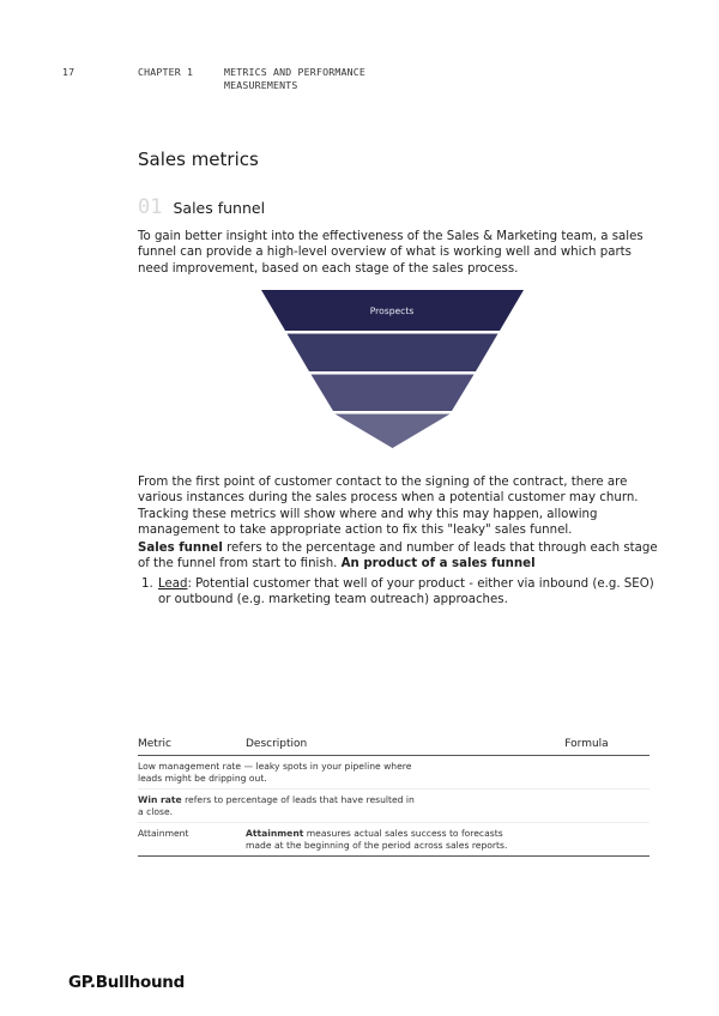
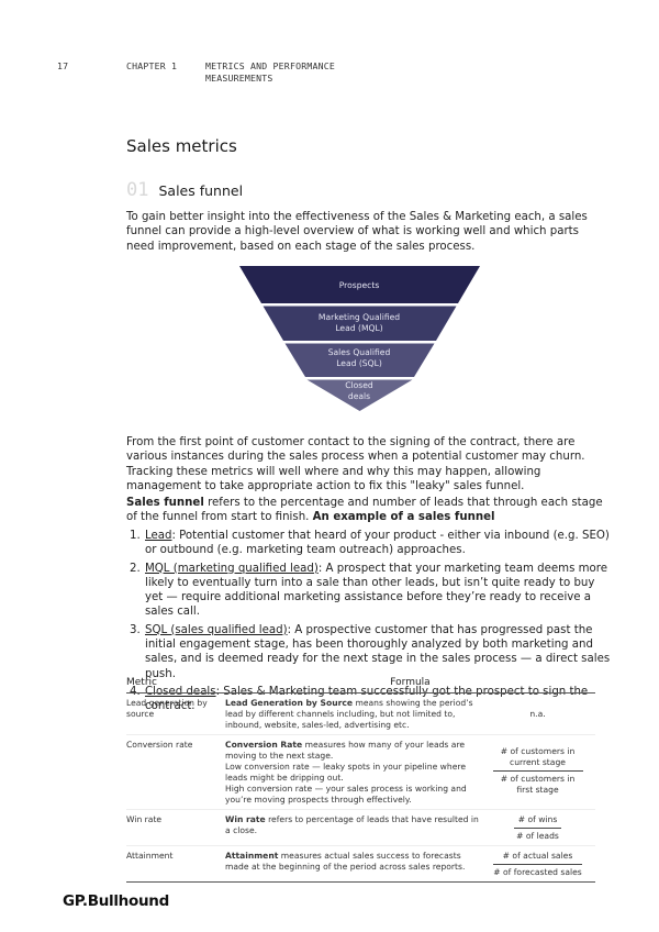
  17
  CHAPTER 1
  METRICS AND PERFORMANCE
  MEASUREMENTS
  Sales metrics
  01
  Sales funnel
- To gain better insight into the effectiveness of the Sales & Marketing team, a sales funnel can provide a high-level overview of what is working well and which parts need improvement, based on each stage of the sales process.
+ To gain better insight into the effectiveness of the Sales & Marketing each, a sales funnel can provide a high-level overview of what is working well and which parts need improvement, based on each stage of the sales process.
  Prospects
+ Marketing Qualified
+ Lead (MQL)
+ Sales Qualified
+ Lead (SQL)
+ Closed
+ deals
- From the first point of customer contact to the signing of the contract, there are various instances during the sales process when a potential customer may churn. Tracking these metrics will show where and why this may happen, allowing management to take appropriate action to fix this "leaky" sales funnel.
+ From the first point of customer contact to the signing of the contract, there are various instances during the sales process when a potential customer may churn. Tracking these metrics will well where and why this may happen, allowing management to take appropriate action to fix this "leaky" sales funnel.
- Sales funnel refers to the percentage and number of leads that through each stage of the funnel from start to finish. An product of a sales funnel
+ Sales funnel refers to the percentage and number of leads that through each stage of the funnel from start to finish. An example of a sales funnel
  1.
- Lead: Potential customer that well of your product - either via inbound (e.g. SEO) or outbound (e.g. marketing team outreach) approaches.
+ Lead: Potential customer that heard of your product - either via inbound (e.g. SEO) or outbound (e.g. marketing team outreach) approaches.
+ 2.
+ MQL (marketing qualified lead): A prospect that your marketing team deems more likely to eventually turn into a sale than other leads, but isn’t quite ready to buy yet — require additional marketing assistance before they’re ready to receive a sales call.
+ 3.
+ SQL (sales qualified lead): A prospective customer that has progressed past the initial engagement stage, has been thoroughly analyzed by both marketing and sales, and is deemed ready for the next stage in the sales process — a direct sales push.
+ 4.
+ Closed deals: Sales & Marketing team successfully got the prospect to sign the contract.
  Metric
- Description
  Formula
+ Lead generation by source
+ Lead Generation by Source means showing the period’s lead by different channels including, but not limited to, inbound, website, sales-led, advertising etc.
+ n.a.
+ Conversion rate
+ Conversion Rate measures how many of your leads are moving to the next stage.
- Low management rate — leaky spots in your pipeline where leads might be dripping out.
+ Low conversion rate — leaky spots in your pipeline where leads might be dripping out.
+ High conversion rate — your sales process is working and you’re moving prospects through effectively.
+ # of customers in current stage
+ # of customers in first stage
+ Win rate
  Win rate refers to percentage of leads that have resulted in a close.
+ # of wins
+ # of leads
  Attainment
  Attainment measures actual sales success to forecasts made at the beginning of the period across sales reports.
+ # of actual sales
+ # of forecasted sales
  GP.Bullhound
